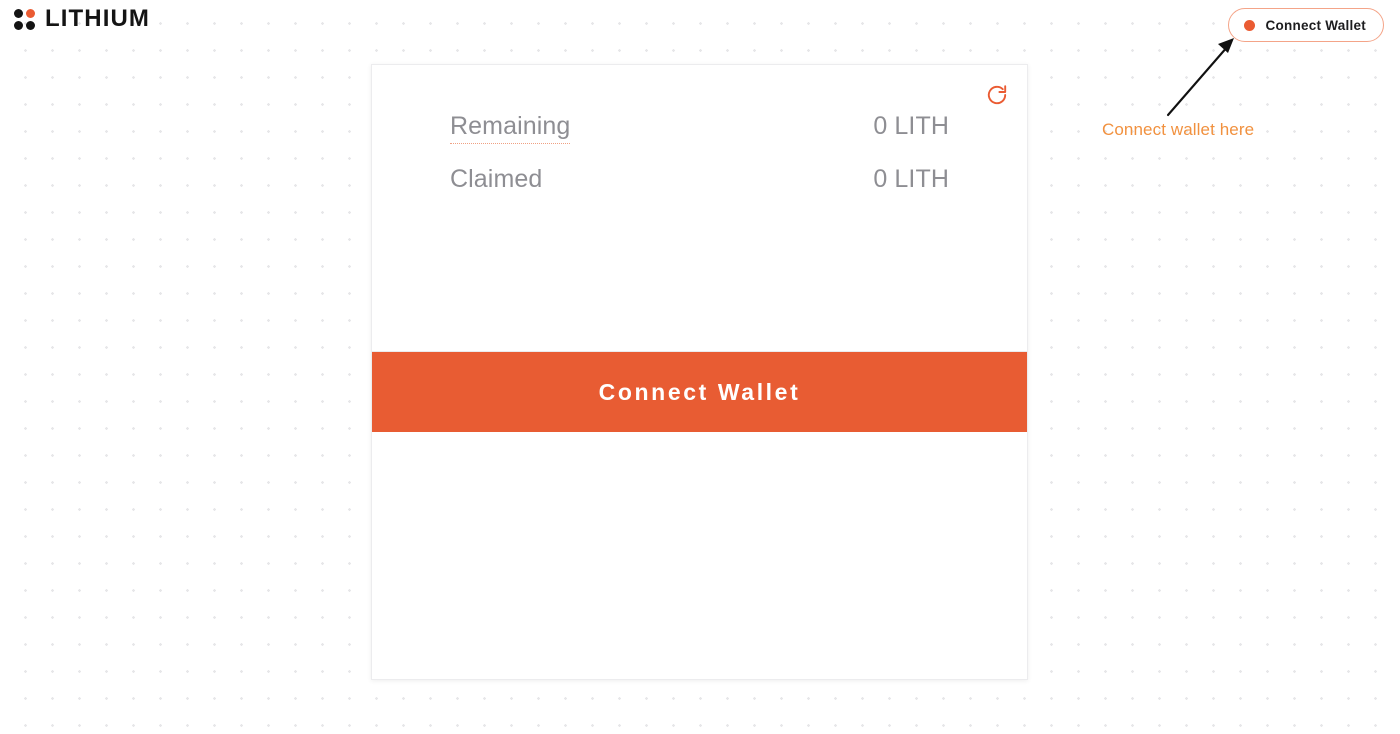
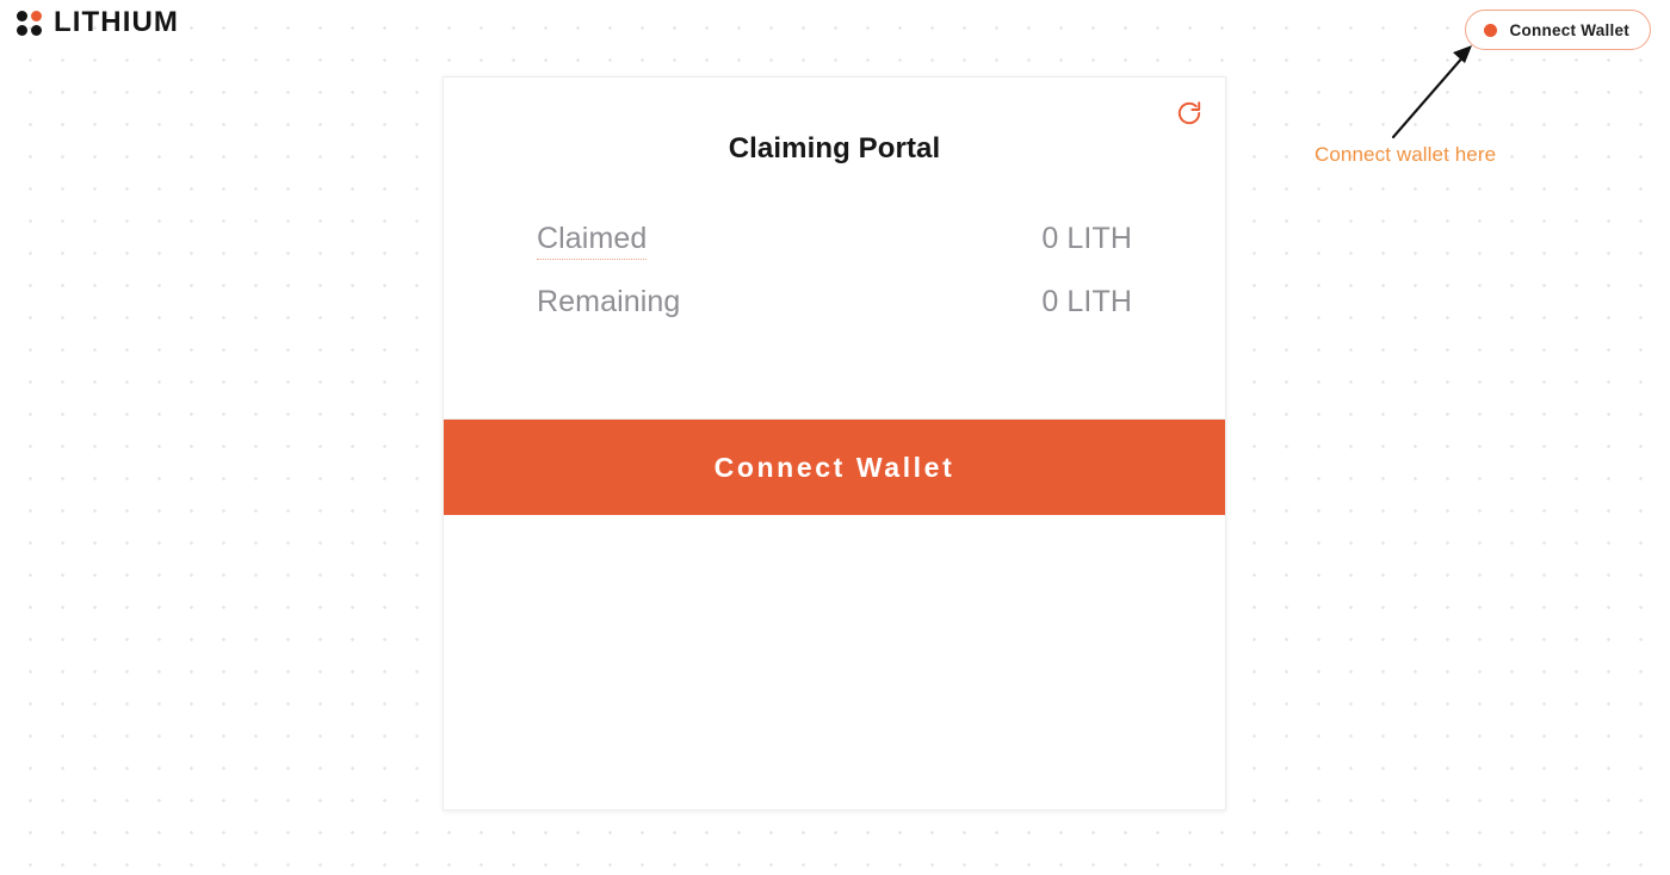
  LITHIUM
  Connect Wallet
  Connect wallet here
+ Claiming Portal
- Remaining
+ Claimed
  0 LITH
- Claimed
+ Remaining
  0 LITH
  Connect Wallet
